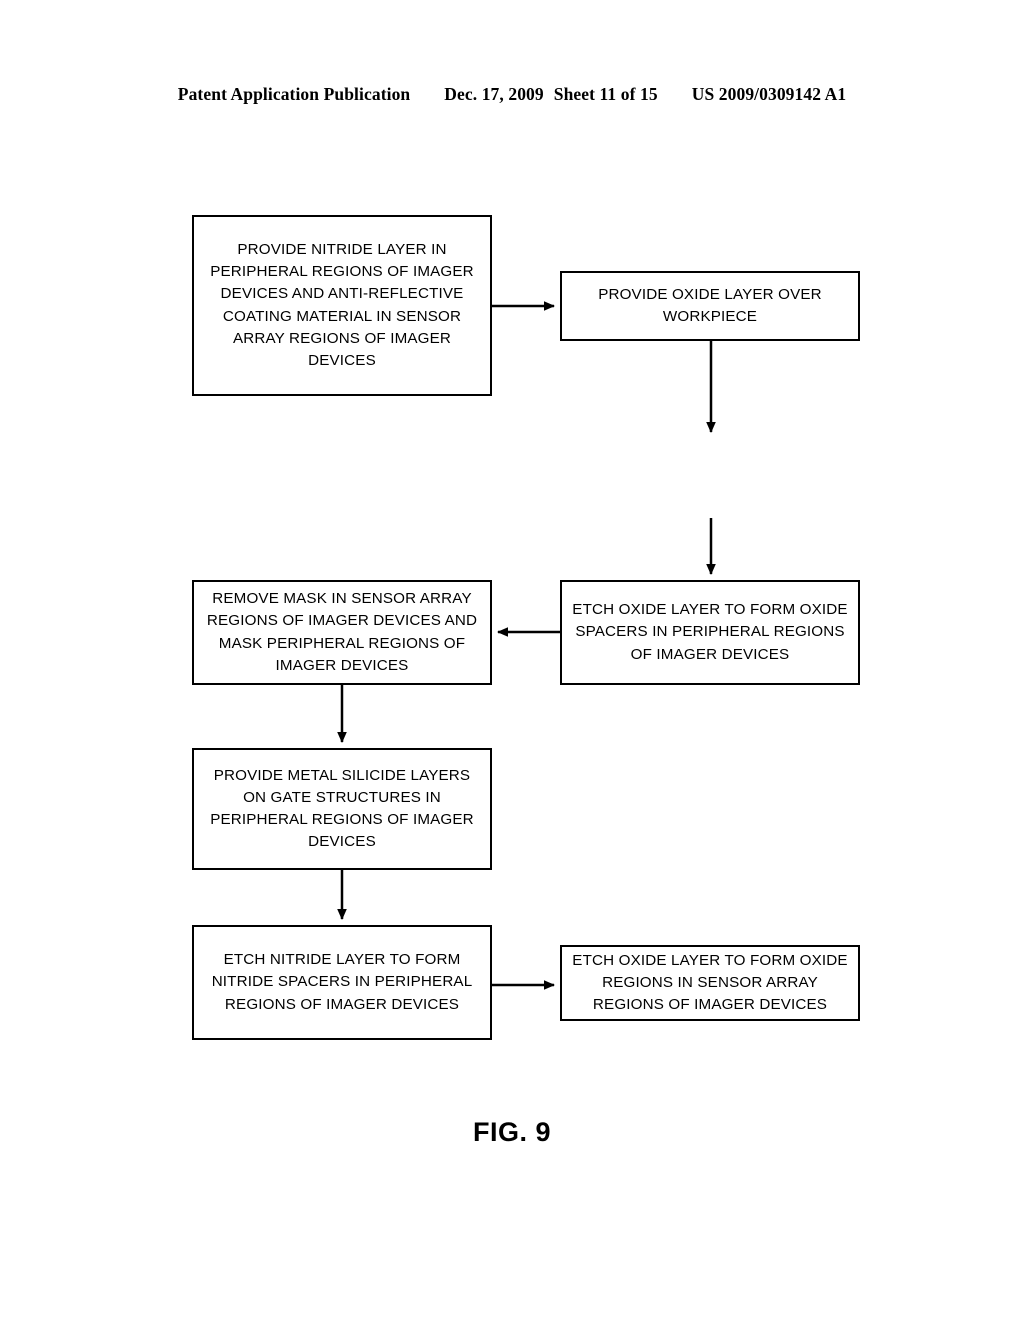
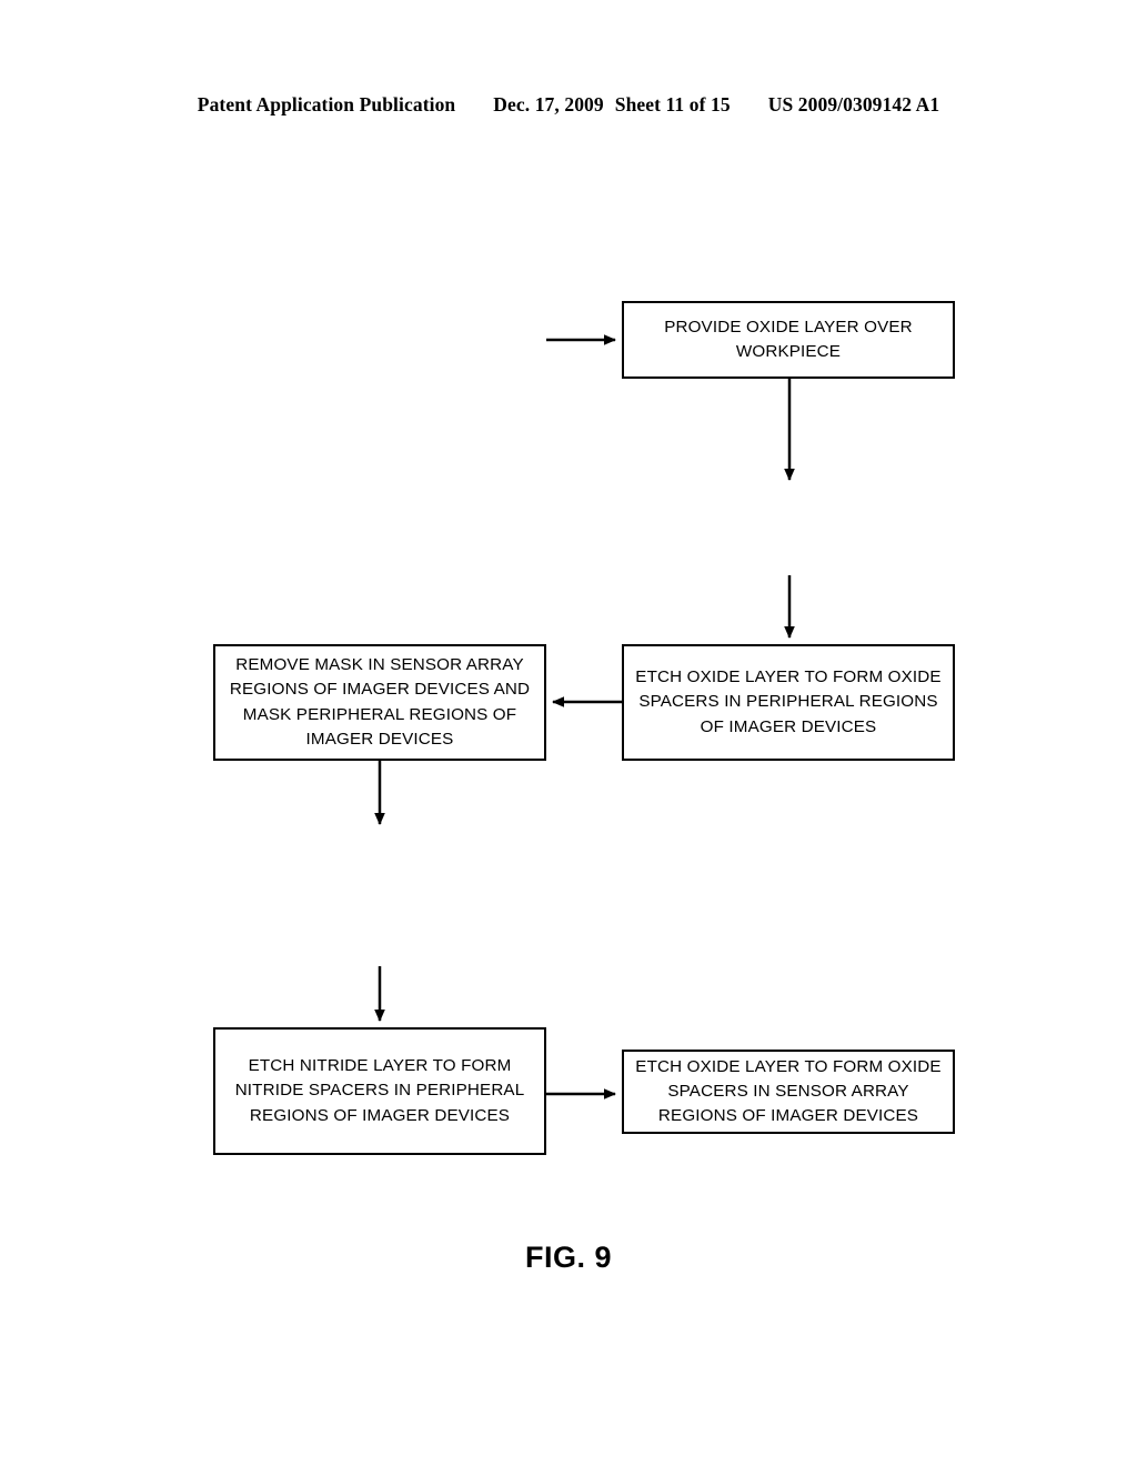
  Patent Application Publication
  Dec. 17, 2009
  Sheet 11 of 15
  US 2009/0309142 A1
- PROVIDE NITRIDE LAYER IN PERIPHERAL REGIONS OF IMAGER DEVICES AND ANTI-REFLECTIVE COATING MATERIAL IN SENSOR ARRAY REGIONS OF IMAGER DEVICES
  PROVIDE OXIDE LAYER OVER WORKPIECE
  REMOVE MASK IN SENSOR ARRAY REGIONS OF IMAGER DEVICES AND MASK PERIPHERAL REGIONS OF IMAGER DEVICES
  ETCH OXIDE LAYER TO FORM OXIDE SPACERS IN PERIPHERAL REGIONS OF IMAGER DEVICES
- PROVIDE METAL SILICIDE LAYERS ON GATE STRUCTURES IN PERIPHERAL REGIONS OF IMAGER DEVICES
  ETCH NITRIDE LAYER TO FORM NITRIDE SPACERS IN PERIPHERAL REGIONS OF IMAGER DEVICES
- ETCH OXIDE LAYER TO FORM OXIDE REGIONS IN SENSOR ARRAY REGIONS OF IMAGER DEVICES
+ ETCH OXIDE LAYER TO FORM OXIDE SPACERS IN SENSOR ARRAY REGIONS OF IMAGER DEVICES
  FIG. 9
